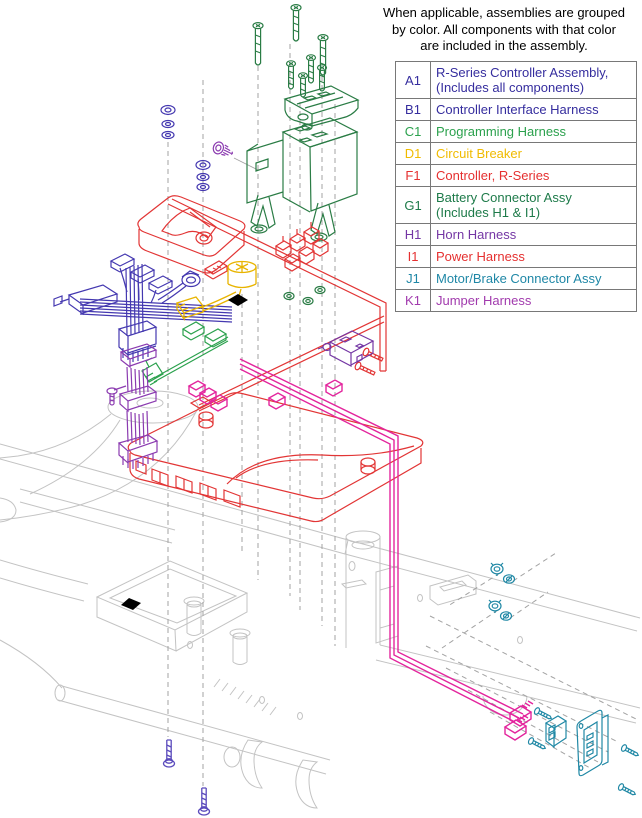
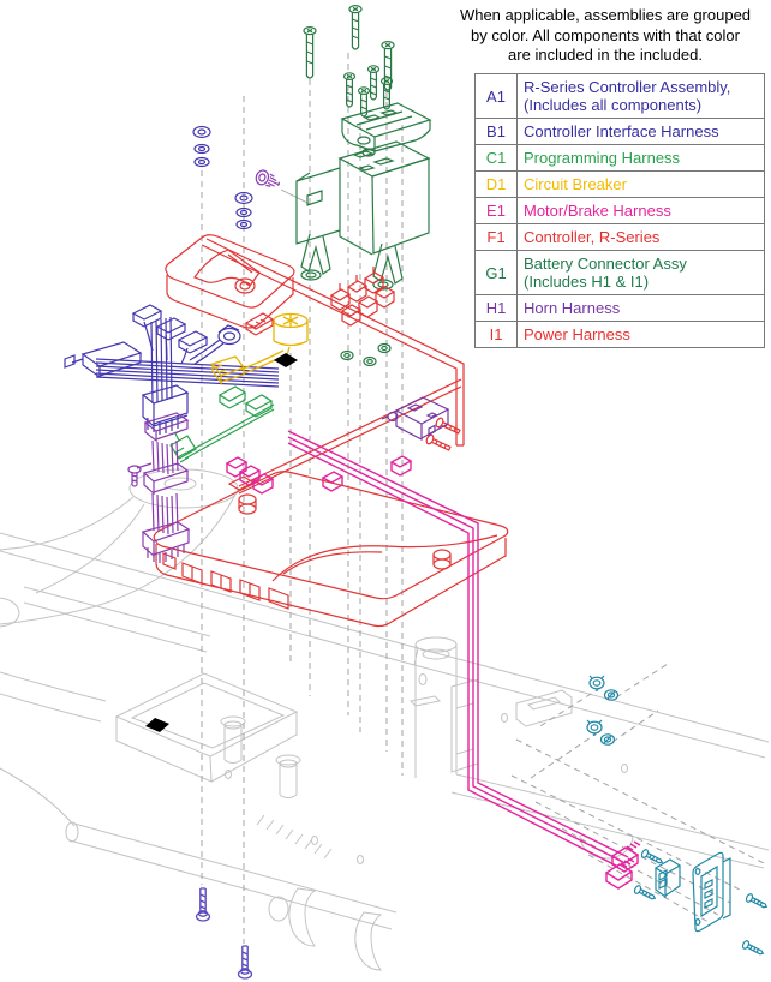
  When applicable, assemblies are grouped
  by color. All components with that color
- are included in the assembly.
+ are included in the included.
  A1	R-Series Controller Assembly,(Includes all components)
  B1	Controller Interface Harness
  C1	Programming Harness
  D1	Circuit Breaker
+ E1	Motor/Brake Harness
  F1	Controller, R-Series
  G1	Battery Connector Assy(Includes H1 & I1)
  H1	Horn Harness
  I1	Power Harness
- J1	Motor/Brake Connector Assy
- K1	Jumper Harness
